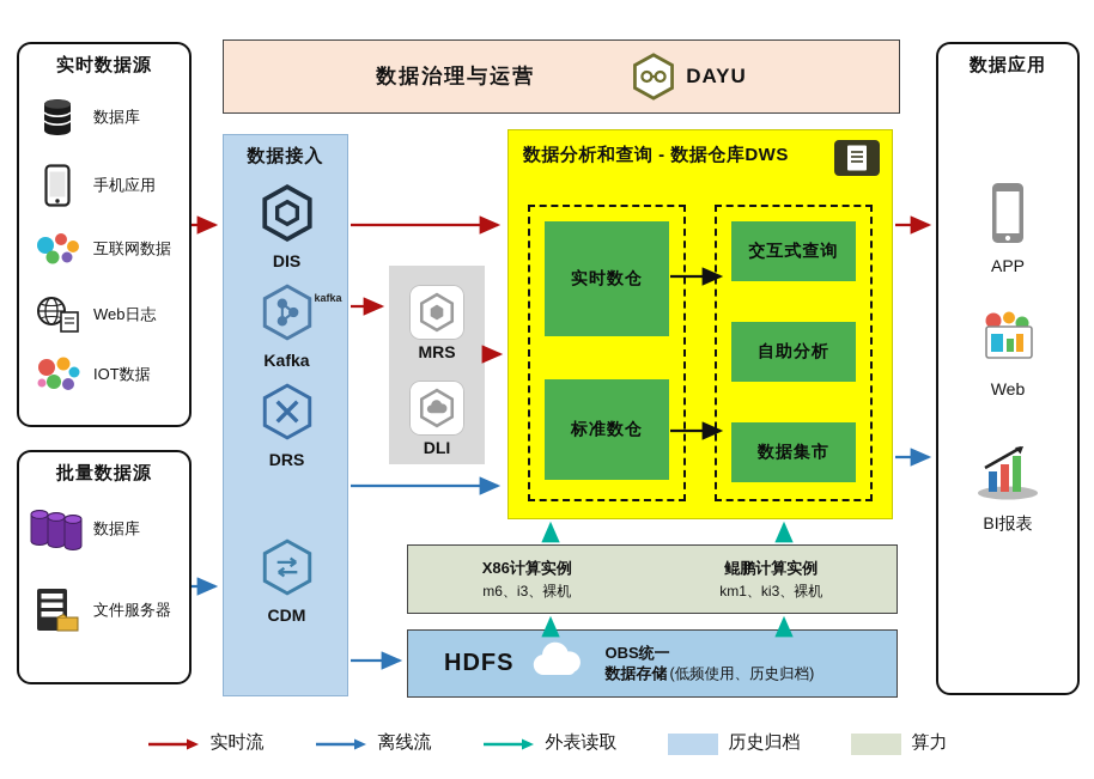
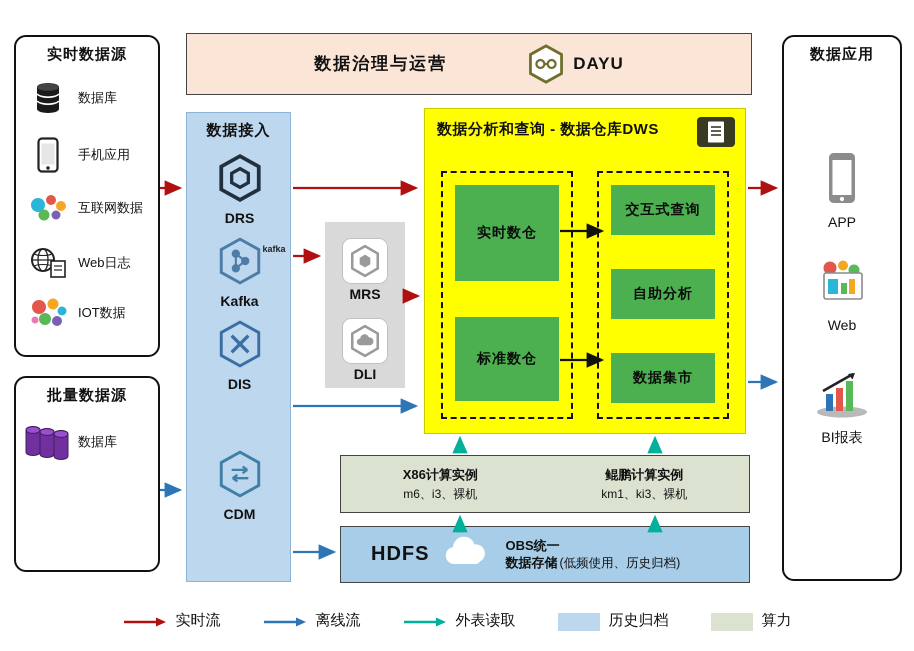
  数据治理与运营
  DAYU
  实时数据源
  数据库
  手机应用
  互联网数据
  Web日志
  IOT数据
  批量数据源
  数据库
- 文件服务器
  数据接入
- DIS
+ DRS
  kafka
  Kafka
- DRS
+ DIS
  CDM
  MRS
  DLI
  数据分析和查询 - 数据仓库DWS
  实时数仓
  标准数仓
  交互式查询
  自助分析
  数据集市
  X86计算实例
  m6、i3、裸机
  鲲鹏计算实例
  km1、ki3、裸机
  HDFS
  OBS统一
  数据存储
  (低频使用、历史归档)
  数据应用
  APP
  Web
  BI报表
  实时流
  离线流
  外表读取
  历史归档
  算力
